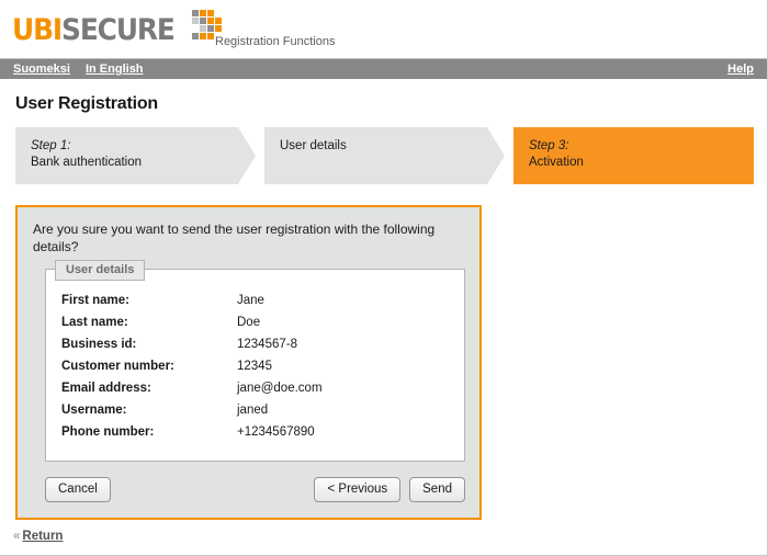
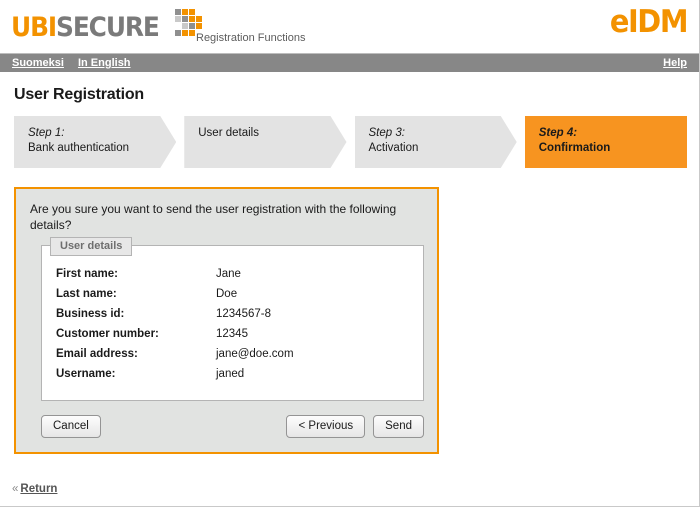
  UBISECURE
  Registration Functions
+ eIDM
  Suomeksi
  In English
  Help
  User Registration
  Step 1:
  Bank authentication
  User details
  Step 3:
  Activation
+ Step 4:
+ Confirmation
  Are you sure you want to send the user registration with the following details?
  User details
  First name:
  Jane
  Last name:
  Doe
  Business id:
  1234567-8
  Customer number:
  12345
  Email address:
  jane@doe.com
  Username:
  janed
- Phone number:
- +1234567890
  Cancel
  < Previous
  Send
  « Return
